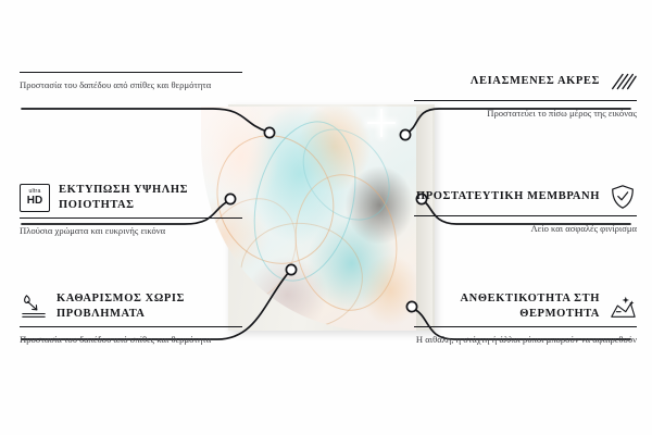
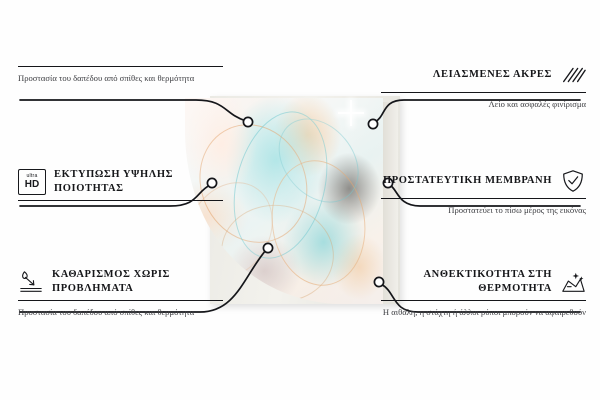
  Προστασία του δαπέδου από σπίθες και θερμότητα
  HD
  ΕΚΤΥΠΩΣΗ ΥΨΗΛΗΣ ΠΟΙΟΤΗΤΑΣ
- Πλούσια χρώματα και ευκρινής εικόνα
  ΚΑΘΑΡΙΣΜΟΣ ΧΩΡΙΣ ΠΡΟΒΛΗΜΑΤΑ
  Προστασία του δαπέδου από σπίθες και θερμότητα
  ΛΕΙΑΣΜΕΝΕΣ ΑΚΡΕΣ
- Προστατεύει το πίσω μέρος της εικόνας
+ Λείο και ασφαλές φινίρισμα
  ΠΡΟΣΤΑΤΕΥΤΙΚΗ ΜΕΜΒΡΑΝΗ
- Λείο και ασφαλές φινίρισμα
+ Προστατεύει το πίσω μέρος της εικόνας
  ΑΝΘΕΚΤΙΚΟΤΗΤΑ ΣΤΗ ΘΕΡΜΟΤΗΤΑ
  Η αιθάλη, η στάχτη ή άλλοι ρύποι μπορούν να αφαιρεθούν
